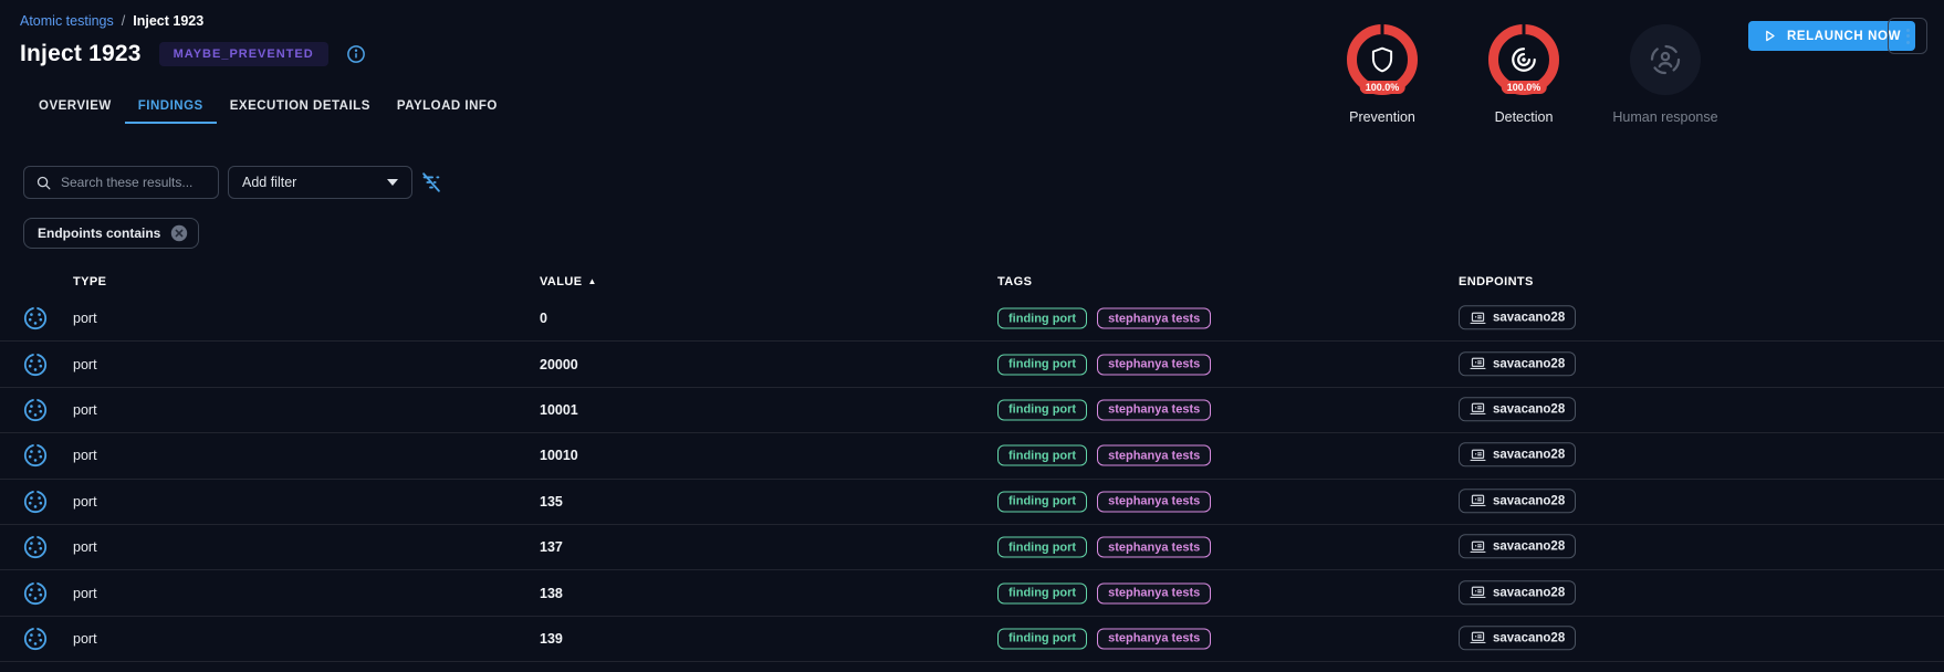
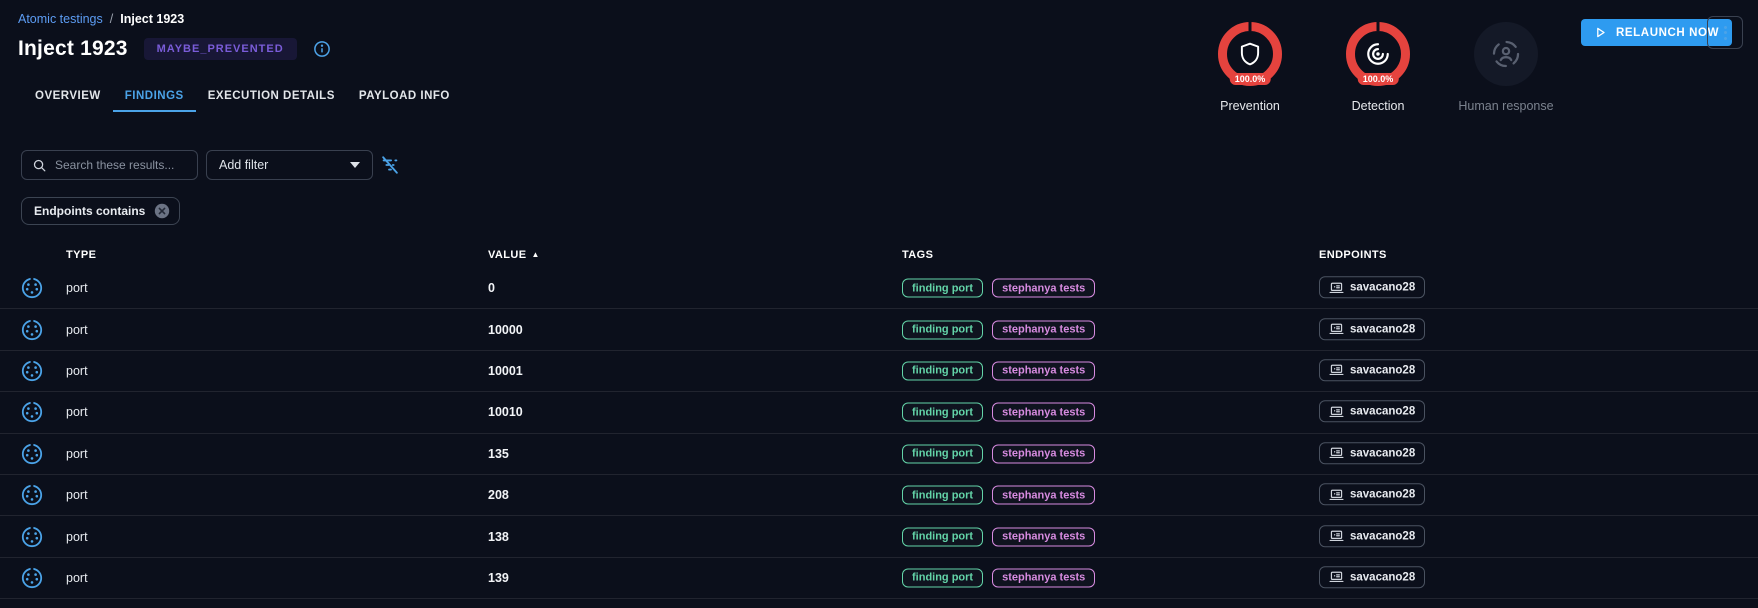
  Atomic testings
  /
  Inject 1923
  Inject 1923
  MAYBE_PREVENTED
  OVERVIEW
  FINDINGS
  EXECUTION DETAILS
  PAYLOAD INFO
  100.0%
  Prevention
  100.0%
  Detection
  Human response
  RELAUNCH NOW
  Search these results...
  Add filter
  Endpoints contains
  TYPE
  VALUE
  ▲
  TAGS
  ENDPOINTS
  port
  0
  finding port
  stephanya tests
  savacano28
  port
- 20000
+ 10000
  finding port
  stephanya tests
  savacano28
  port
  10001
  finding port
  stephanya tests
  savacano28
  port
  10010
  finding port
  stephanya tests
  savacano28
  port
  135
  finding port
  stephanya tests
  savacano28
  port
- 137
+ 208
  finding port
  stephanya tests
  savacano28
  port
  138
  finding port
  stephanya tests
  savacano28
  port
  139
  finding port
  stephanya tests
  savacano28
